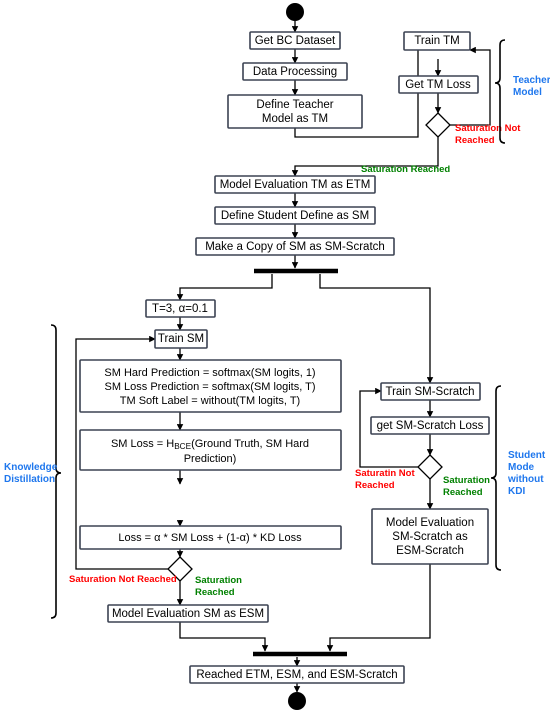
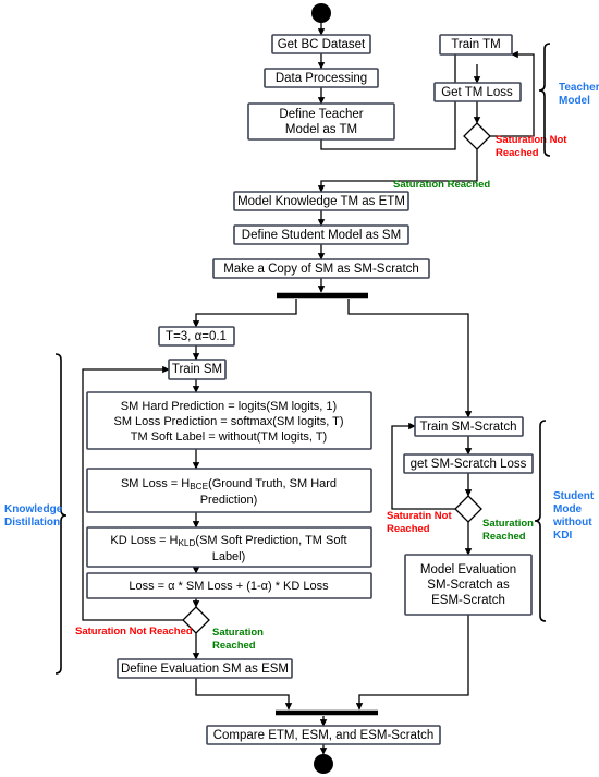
  Get BC Dataset
  Data Processing
  Define Teacher
  Model as TM
  Train TM
  Get TM Loss
- Model Evaluation TM as ETM
+ Model Knowledge TM as ETM
- Define Student Define as SM
+ Define Student Model as SM
  Make a Copy of SM as SM-Scratch
  T=3, α=0.1
  Train SM
- SM Hard Prediction = softmax(SM logits, 1)
+ SM Hard Prediction = logits(SM logits, 1)
  SM Loss Prediction = softmax(SM logits, T)
  TM Soft Label = without(TM logits, T)
  SM Loss = HBCE(Ground Truth, SM Hard
  Prediction)
+ KD Loss = HKLD(SM Soft Prediction, TM Soft
+ Label)
  Loss = α * SM Loss + (1-α) * KD Loss
- Model Evaluation SM as ESM
+ Define Evaluation SM as ESM
  Train SM-Scratch
  get SM-Scratch Loss
  Model Evaluation
  SM-Scratch as
  ESM-Scratch
- Reached ETM, ESM, and ESM-Scratch
+ Compare ETM, ESM, and ESM-Scratch
  Saturation Not
  Reached
  Saturation Reached
  Saturation Not Reached
  Saturation
  Reached
  Saturatin Not
  Reached
  Saturation
  Reached
  Teacher
  Model
  Knowledge
  Distillation
  Student
  Mode
  without
  KDI
